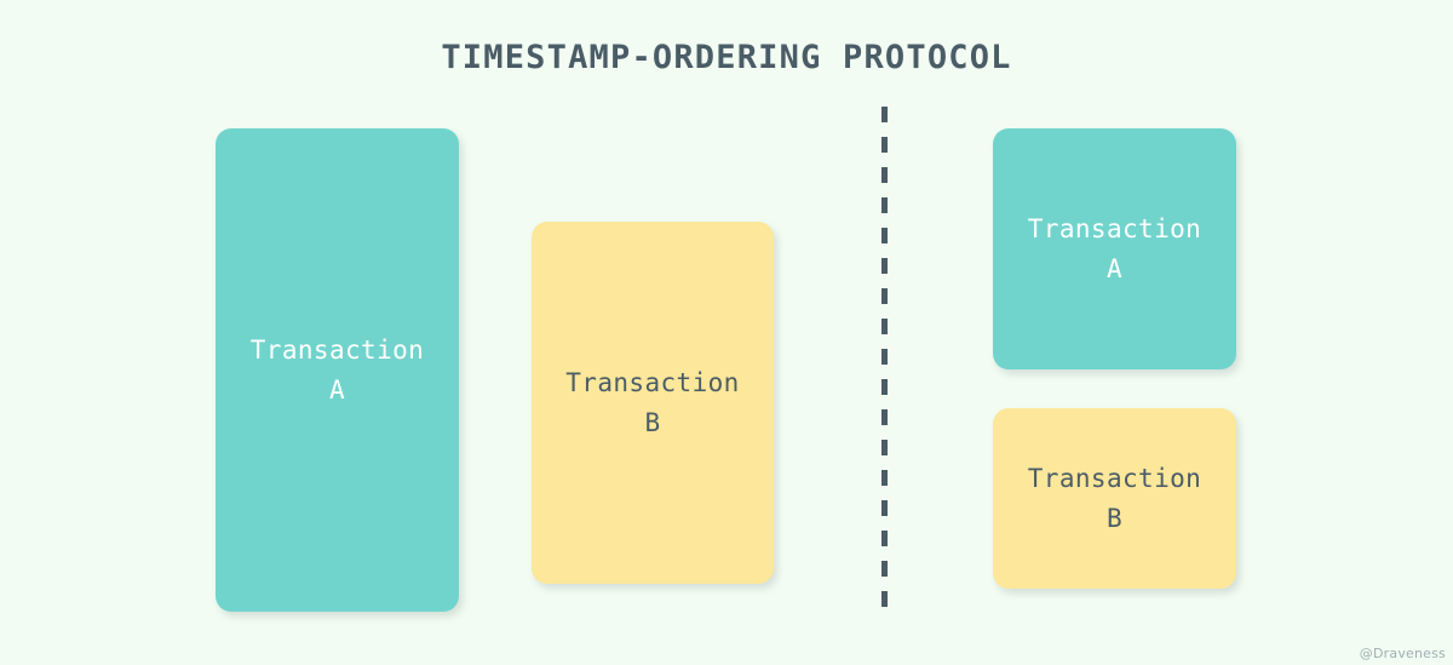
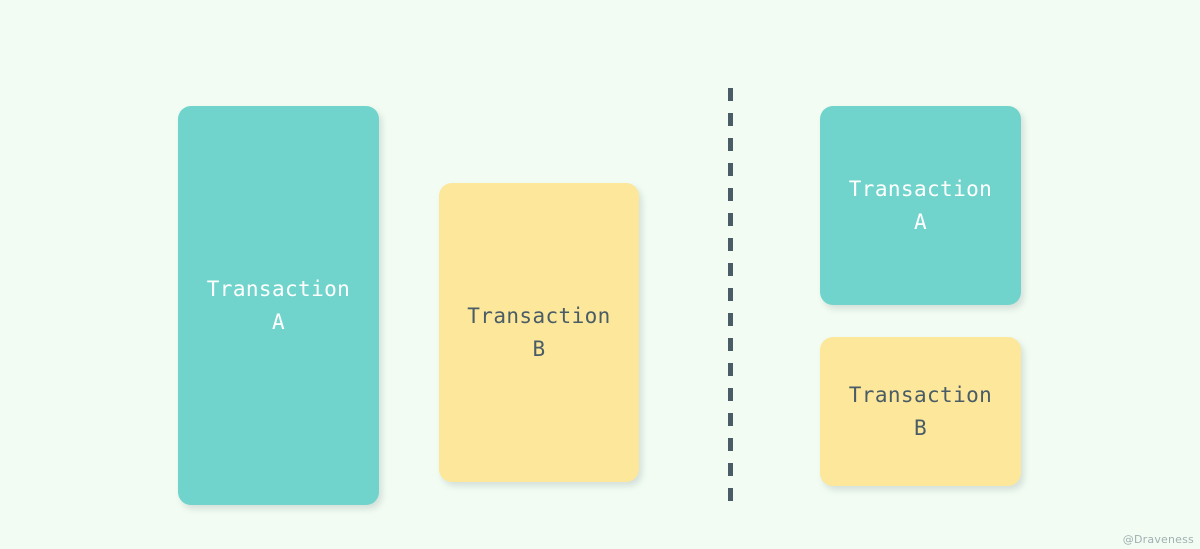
- TIMESTAMP-ORDERING PROTOCOL
  Transaction
  A
  Transaction
  B
  Transaction
  A
  Transaction
  B
  @Draveness
